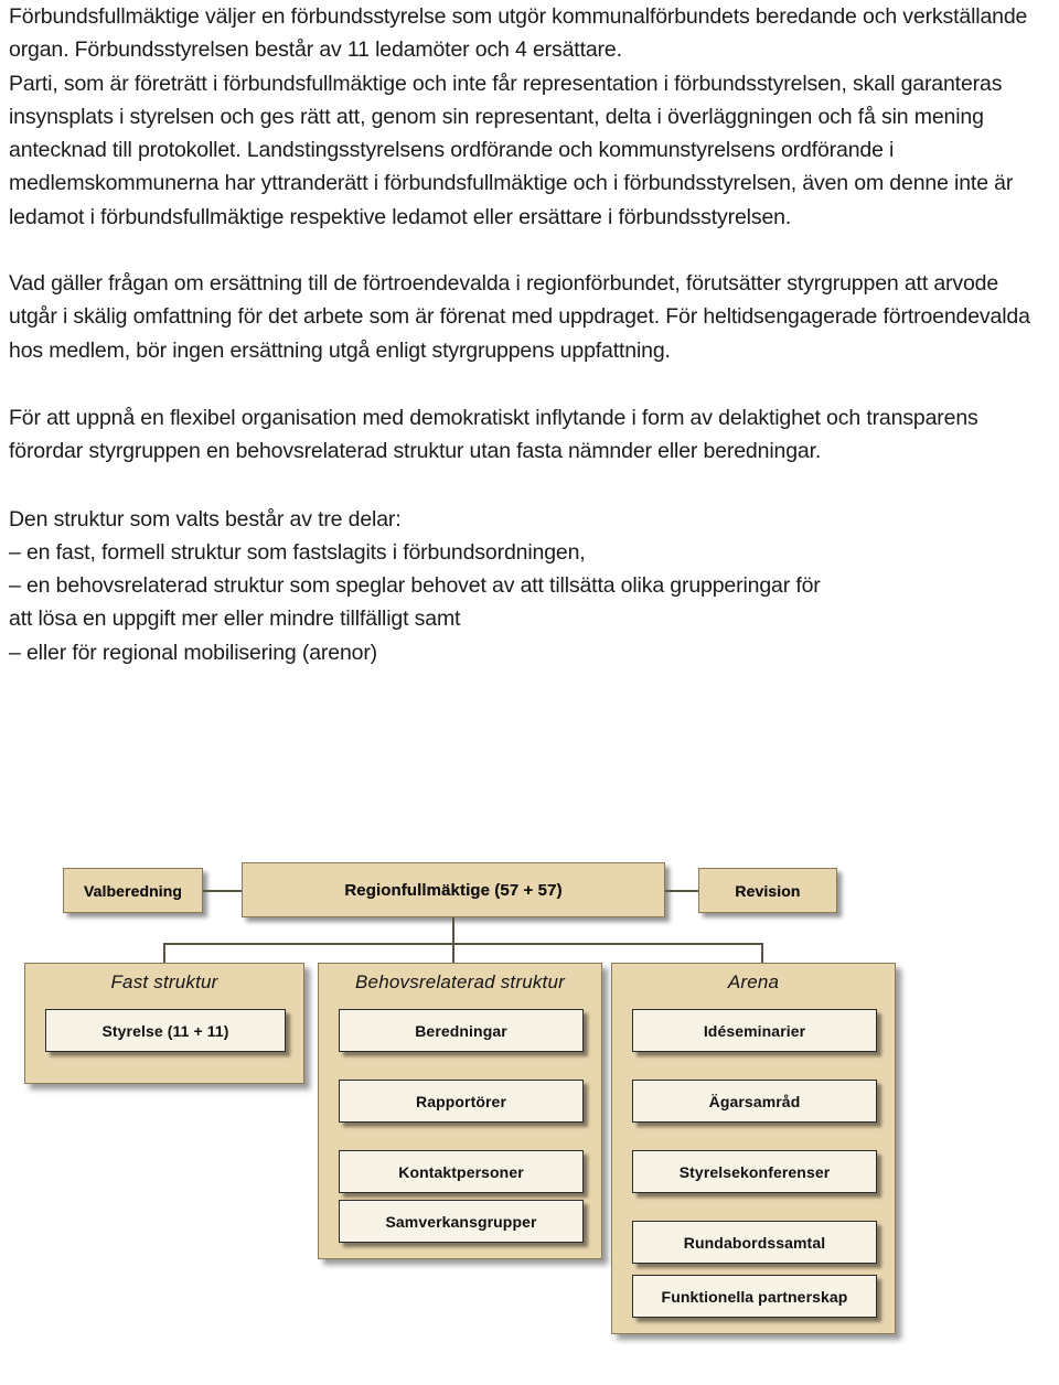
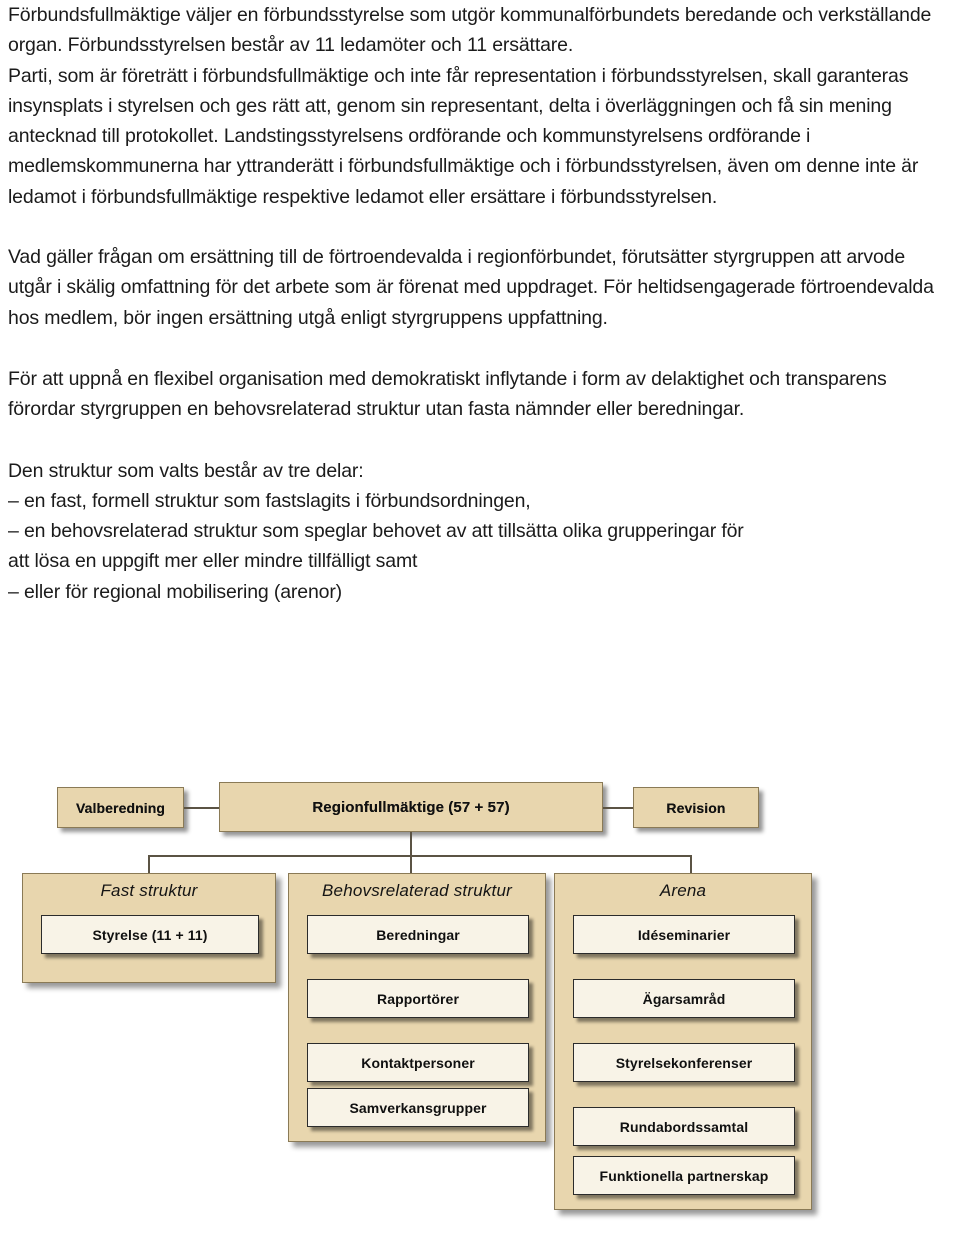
- Förbundsfullmäktige väljer en förbundsstyrelse som utgör kommunalförbundets beredande och verkställande organ. Förbundsstyrelsen består av 11 ledamöter och 4 ersättare.
+ Förbundsfullmäktige väljer en förbundsstyrelse som utgör kommunalförbundets beredande och verkställande organ. Förbundsstyrelsen består av 11 ledamöter och 11 ersättare.
  Parti, som är företrätt i förbundsfullmäktige och inte får representation i förbundsstyrelsen, skall garanteras insynsplats i styrelsen och ges rätt att, genom sin representant, delta i överläggningen och få sin mening antecknad till protokollet. Landstingsstyrelsens ordförande och kommunstyrelsens ordförande i medlemskommunerna har yttranderätt i förbundsfullmäktige och i förbundsstyrelsen, även om denne inte är ledamot i förbundsfullmäktige respektive ledamot eller ersättare i förbundsstyrelsen.
  Vad gäller frågan om ersättning till de förtroendevalda i regionförbundet, förutsätter styrgruppen att arvode utgår i skälig omfattning för det arbete som är förenat med uppdraget. För heltidsengagerade förtroendevalda hos medlem, bör ingen ersättning utgå enligt styrgruppens uppfattning.
  För att uppnå en flexibel organisation med demokratiskt inflytande i form av delaktighet och transparens förordar styrgruppen en behovsrelaterad struktur utan fasta nämnder eller beredningar.
  Den struktur som valts består av tre delar:
  – en fast, formell struktur som fastslagits i förbundsordningen,
  – en behovsrelaterad struktur som speglar behovet av att tillsätta olika grupperingar för
  att lösa en uppgift mer eller mindre tillfälligt samt
  – eller för regional mobilisering (arenor)
  Valberedning
  Regionfullmäktige (57 + 57)
  Revision
  Fast struktur
  Styrelse (11 + 11)
  Behovsrelaterad struktur
  Beredningar
  Rapportörer
  Kontaktpersoner
  Samverkansgrupper
  Arena
  Idéseminarier
  Ägarsamråd
  Styrelsekonferenser
  Rundabordssamtal
  Funktionella partnerskap
